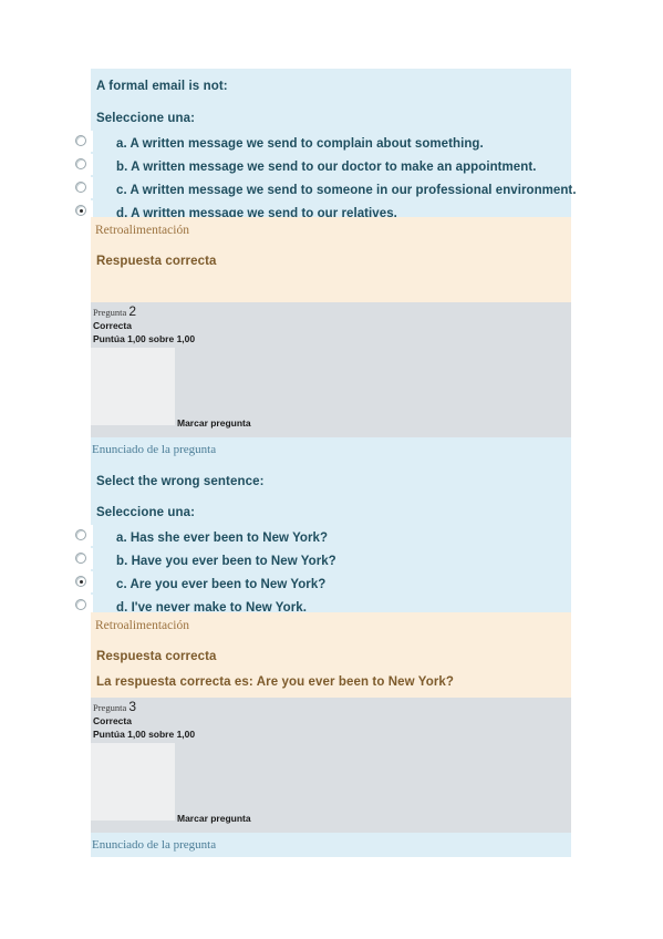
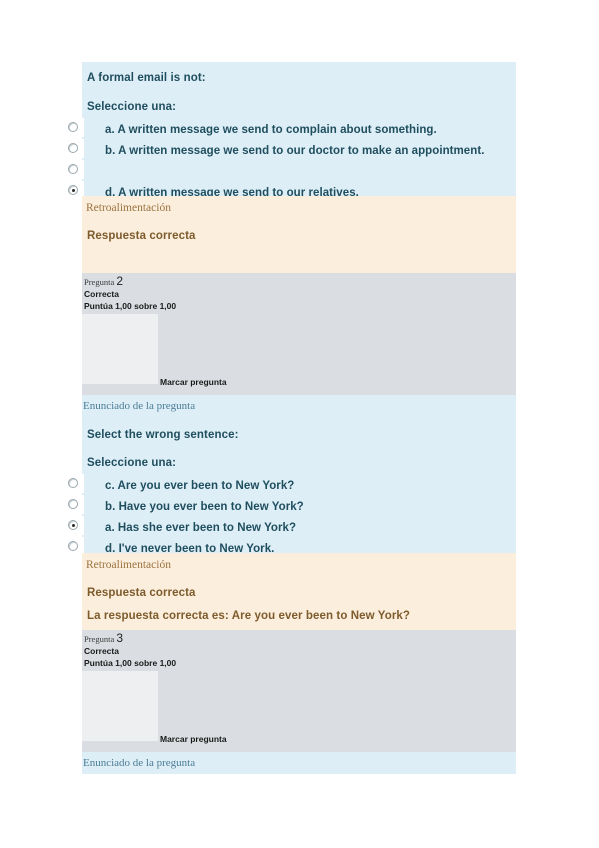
  A formal email is not:
  Seleccione una:
  a. A written message we send to complain about something.
  b. A written message we send to our doctor to make an appointment.
- c. A written message we send to someone in our professional environment.
  d. A written message we send to our relatives.
  Retroalimentación
  Respuesta correcta
  Pregunta 2
  Correcta
  Puntúa 1,00 sobre 1,00
  Marcar pregunta
  Enunciado de la pregunta
  Select the wrong sentence:
  Seleccione una:
- a. Has she ever been to New York?
+ c. Are you ever been to New York?
  b. Have you ever been to New York?
- c. Are you ever been to New York?
+ a. Has she ever been to New York?
- d. I've never make to New York.
+ d. I've never been to New York.
  Retroalimentación
  Respuesta correcta
  La respuesta correcta es: Are you ever been to New York?
  Pregunta 3
  Correcta
  Puntúa 1,00 sobre 1,00
  Marcar pregunta
  Enunciado de la pregunta
